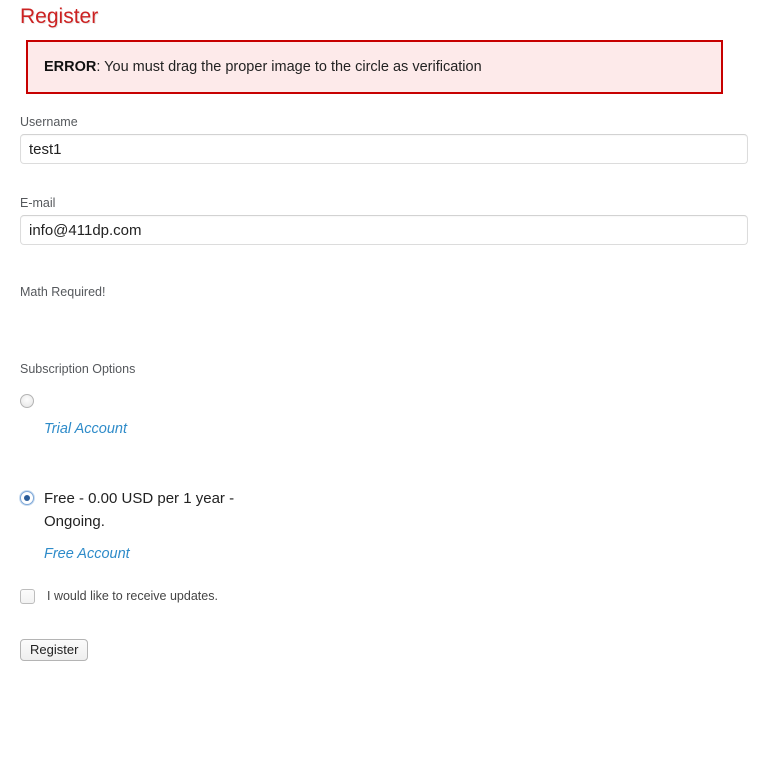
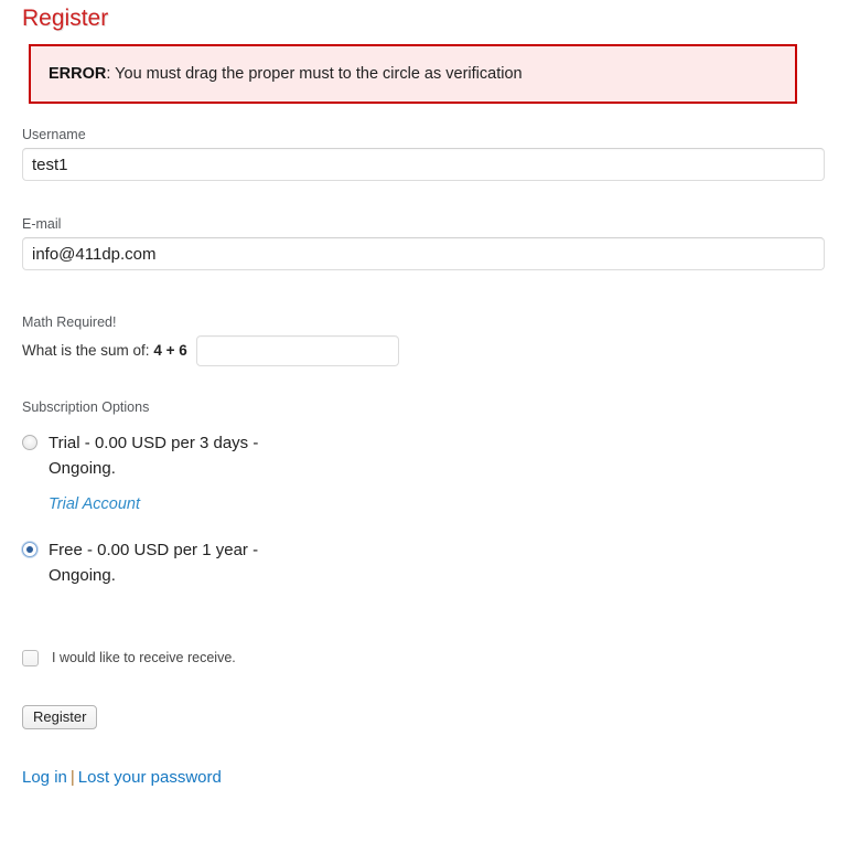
  Register
- ERROR: You must drag the proper image to the circle as verification
+ ERROR: You must drag the proper must to the circle as verification
  Username
  test1
  E-mail
  info@411dp.com
  Math Required!
+ What is the sum of: 4 + 6
  Subscription Options
+ Trial - 0.00 USD per 3 days - Ongoing.
  Trial Account
  Free - 0.00 USD per 1 year - Ongoing.
- Free Account
- I would like to receive updates.
+ I would like to receive receive.
  Register
+ Log in | Lost your password
